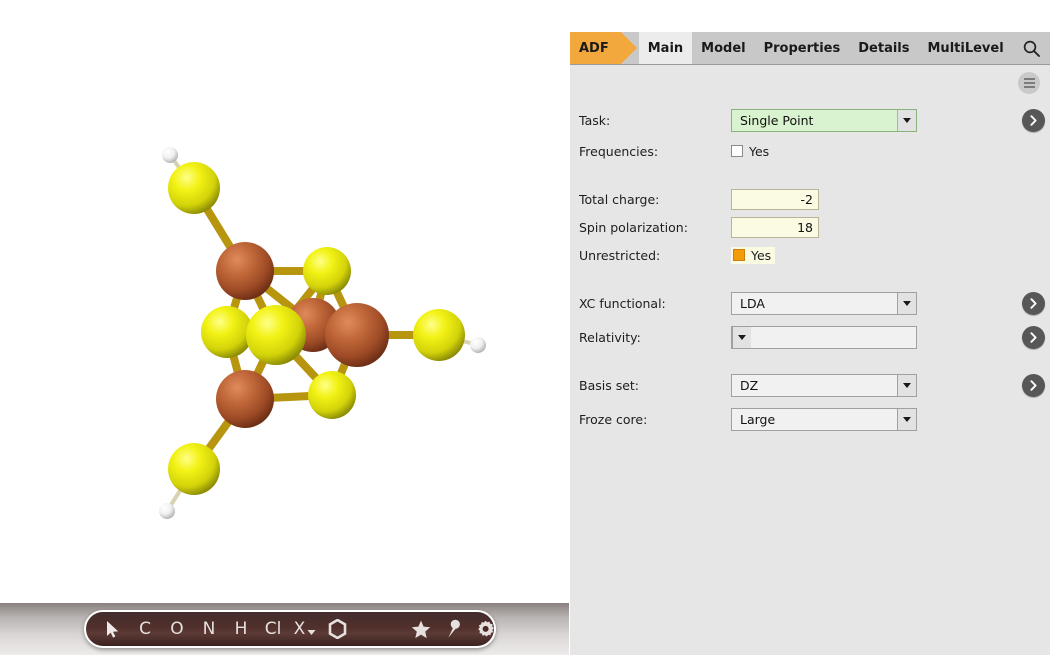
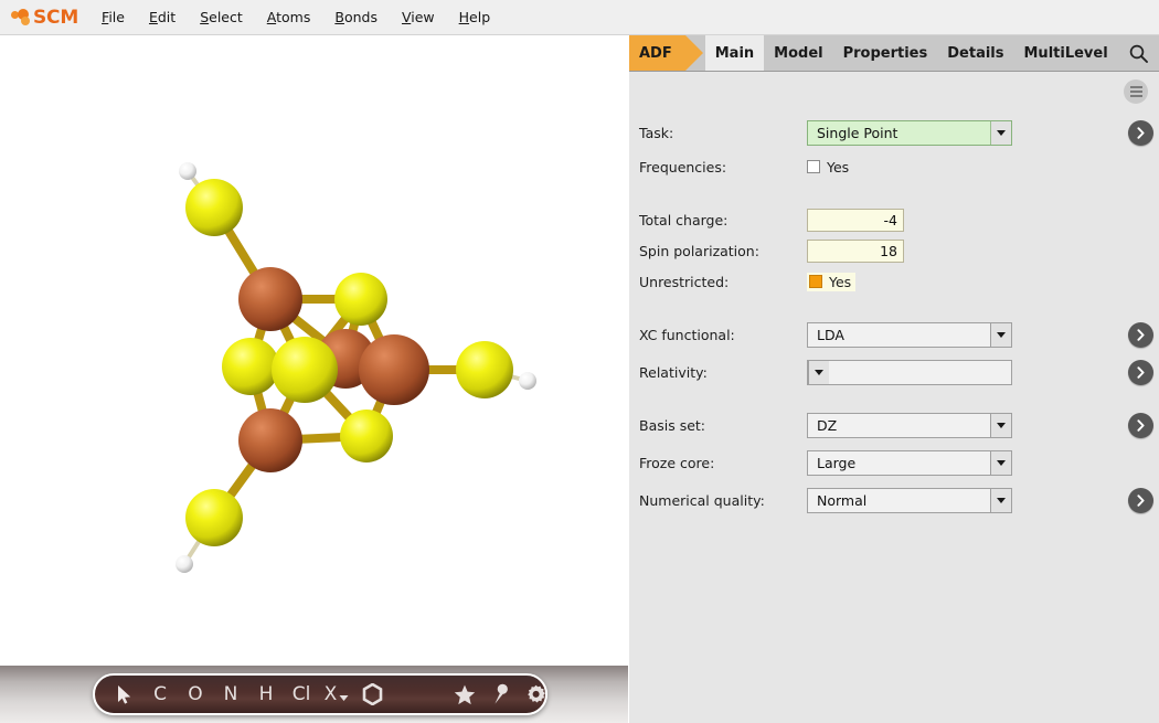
+ SCM
+ File
+ Edit
+ Select
+ Atoms
+ Bonds
+ View
+ Help
  C
  O
  N
  H
  Cl
  X
  ADF
  Main
  Model
  Properties
  Details
  MultiLevel
  Task:
  Single Point
  Frequencies:
  Yes
  Total charge:
- -2
+ -4
  Spin polarization:
  18
  Unrestricted:
  Yes
  XC functional:
  LDA
  Relativity:
  Basis set:
  DZ
  Froze core:
  Large
+ Numerical quality:
+ Normal
